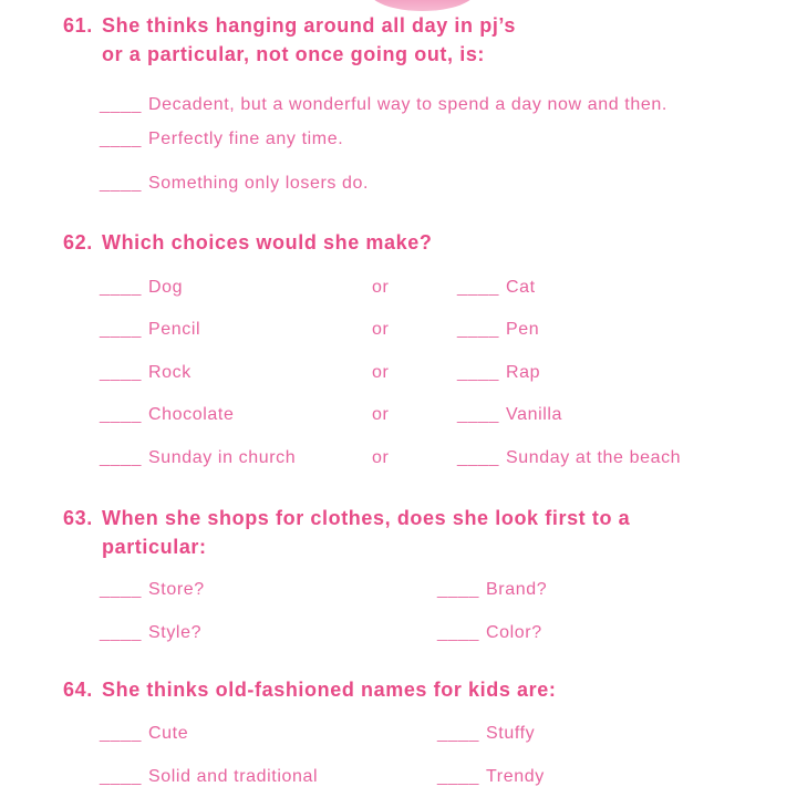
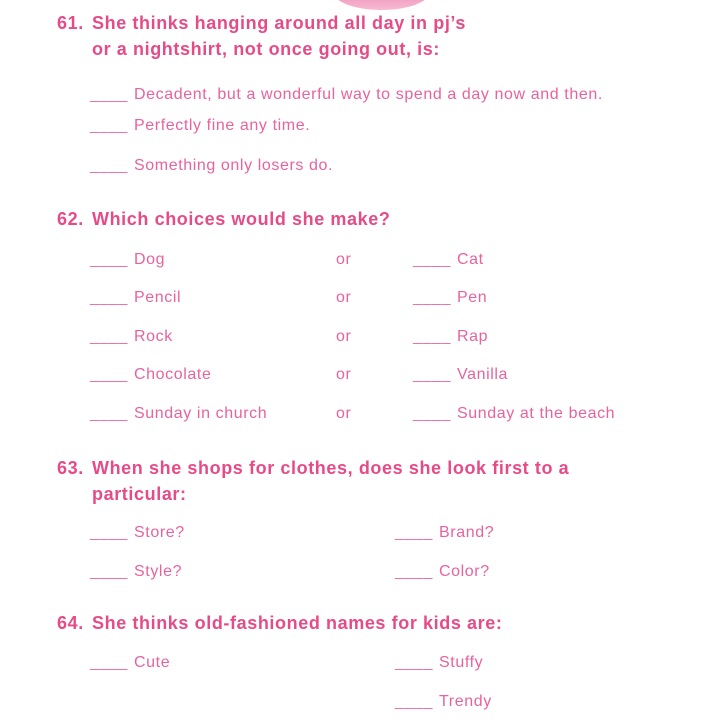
  61.
  She thinks hanging around all day in pj’s
- or a particular, not once going out, is:
+ or a nightshirt, not once going out, is:
  ____ Decadent, but a wonderful way to spend a day now and then.
  ____ Perfectly fine any time.
  ____ Something only losers do.
  62.
  Which choices would she make?
  ____ Dog
  or
  ____ Cat
  ____ Pencil
  or
  ____ Pen
  ____ Rock
  or
  ____ Rap
  ____ Chocolate
  or
  ____ Vanilla
  ____ Sunday in church
  or
  ____ Sunday at the beach
  63.
  When she shops for clothes, does she look first to a
  particular:
  ____ Store?
  ____ Brand?
  ____ Style?
  ____ Color?
  64.
  She thinks old-fashioned names for kids are:
  ____ Cute
  ____ Stuffy
- ____ Solid and traditional
  ____ Trendy
